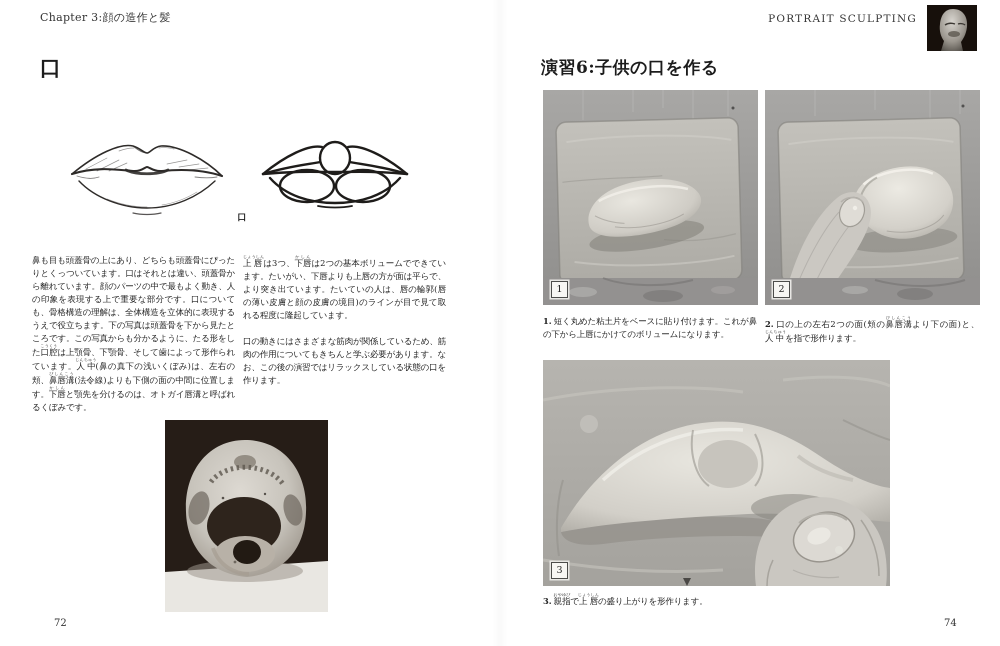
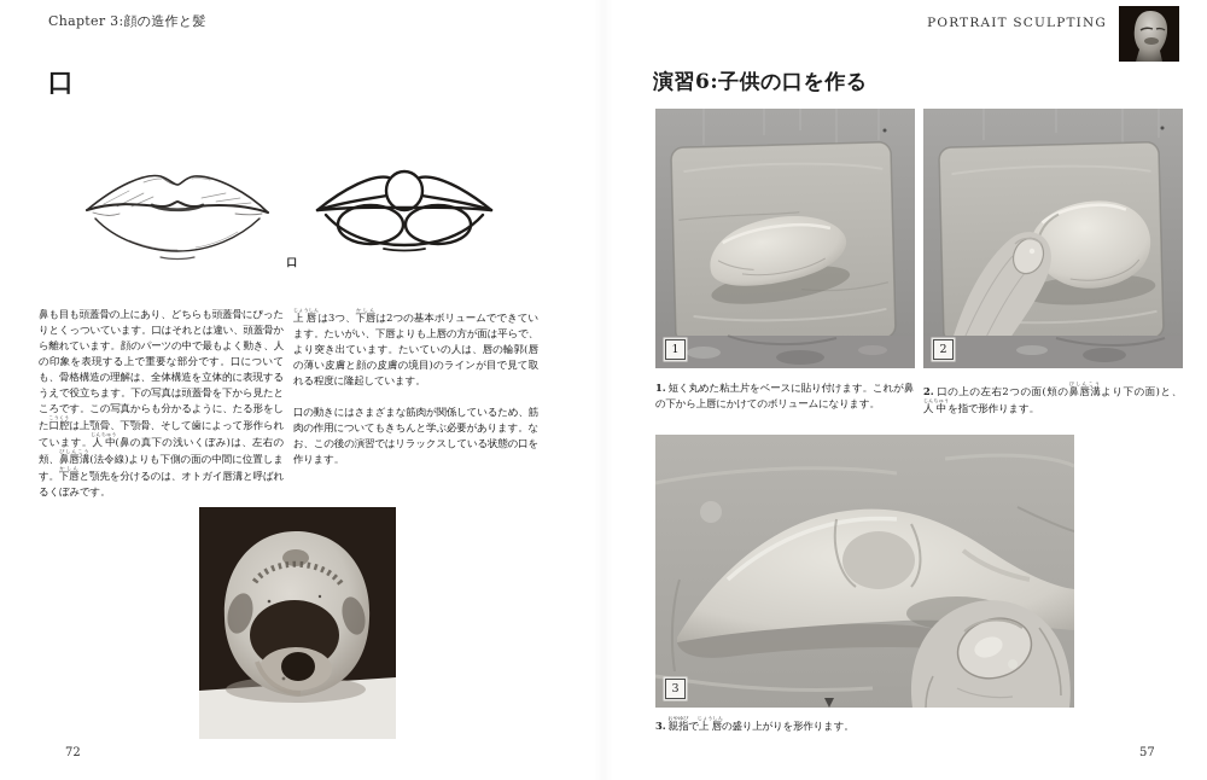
  Chapter 3:顔の造作と髪
  口
  口
  鼻も目も頭蓋骨の上にあり、どちらも頭蓋骨にぴったりとくっついています。口はそれとは違い、頭蓋骨から離れています。顔のパーツの中で最もよく動き、人の印象を表現する上で重要な部分です。口についても、骨格構造の理解は、全体構造を立体的に表現するうえで役立ちます。下の写真は頭蓋骨を下から見たところです。この写真からも分かるように、たる形をした口腔は上顎骨、下顎骨、そして歯によって形作られています。人中(鼻の真下の浅いくぼみ)は、左右の頬、鼻唇溝(法令線)よりも下側の面の中間に位置します。下唇と顎先を分けるのは、オトガイ唇溝と呼ばれるくぼみです。
  上唇は3つ、下唇は2つの基本ボリュームでできています。たいがい、下唇よりも上唇の方が面は平らで、より突き出ています。たいていの人は、唇の輪郭(唇の薄い皮膚と顔の皮膚の境目)のラインが目で見て取れる程度に隆起しています。
  口の動きにはさまざまな筋肉が関係しているため、筋肉の作用についてもきちんと学ぶ必要があります。なお、この後の演習ではリラックスしている状態の口を作ります。
  72
  PORTRAIT SCULPTING
  演習6:子供の口を作る
  1
  2
  1. 短く丸めた粘土片をベースに貼り付けます。これが鼻の下から上唇にかけてのボリュームになります。
  2. 口の上の左右2つの面(頬の鼻唇溝より下の面)と、人中を指で形作ります。
  3
- 74
+ 57
